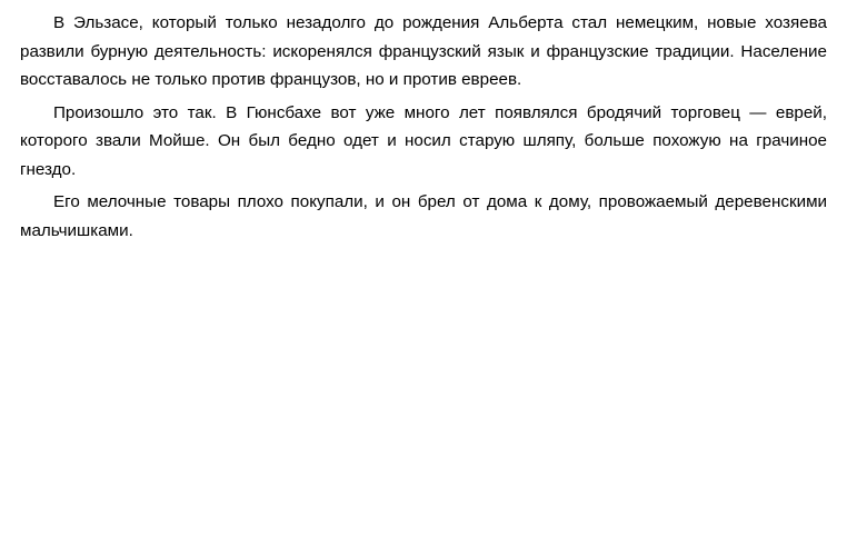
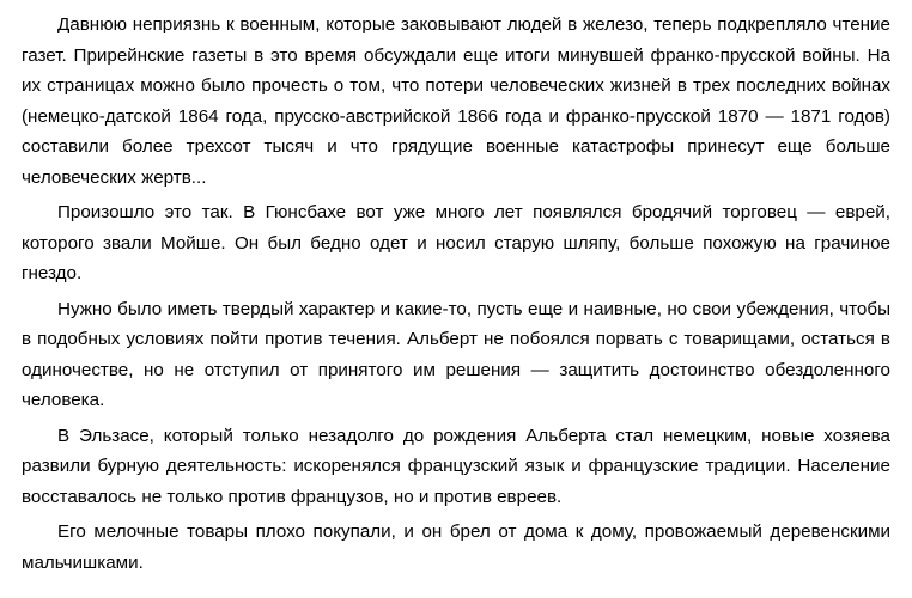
+ Давнюю неприязнь к военным, которые заковывают людей в железо, теперь подкрепляло чтение газет. Прирейнские газеты в это время обсуждали еще итоги минувшей франко-прусской войны. На их страницах можно было прочесть о том, что потери человеческих жизней в трех последних войнах (немецко-датской 1864 года, прусско-австрийской 1866 года и франко-прусской 1870 — 1871 годов) составили более трехсот тысяч и что грядущие военные катастрофы принесут еще больше человеческих жертв...
- В Эльзасе, который только незадолго до рождения Альберта стал немецким, новые хозяева развили бурную деятельность: искоренялся французский язык и французские традиции. Население восставалось не только против французов, но и против евреев.
+ Произошло это так. В Гюнсбахе вот уже много лет появлялся бродячий торговец — еврей, которого звали Мойше. Он был бедно одет и носил старую шляпу, больше похожую на грачиное гнездо.
+ Нужно было иметь твердый характер и какие-то, пусть еще и наивные, но свои убеждения, чтобы в подобных условиях пойти против течения. Альберт не побоялся порвать с товарищами, остаться в одиночестве, но не отступил от принятого им решения — защитить достоинство обездоленного человека.
- Произошло это так. В Гюнсбахе вот уже много лет появлялся бродячий торговец — еврей, которого звали Мойше. Он был бедно одет и носил старую шляпу, больше похожую на грачиное гнездо.
+ В Эльзасе, который только незадолго до рождения Альберта стал немецким, новые хозяева развили бурную деятельность: искоренялся французский язык и французские традиции. Население восставалось не только против французов, но и против евреев.
  Его мелочные товары плохо покупали, и он брел от дома к дому, провожаемый деревенскими мальчишками.
